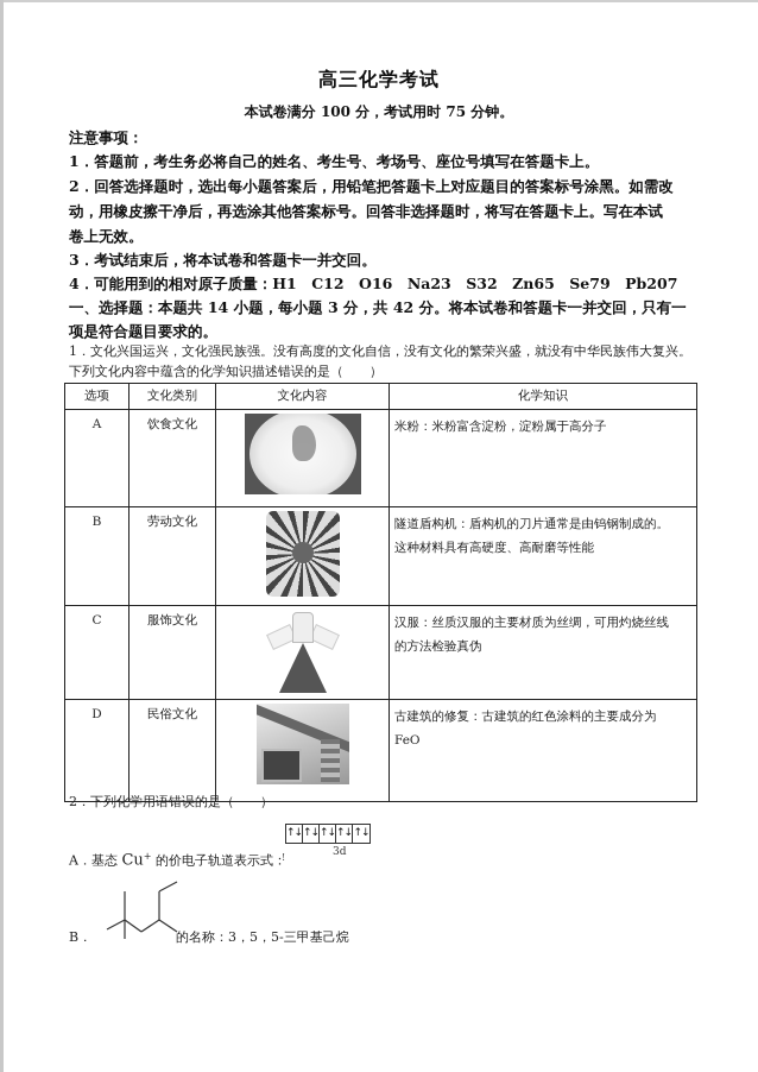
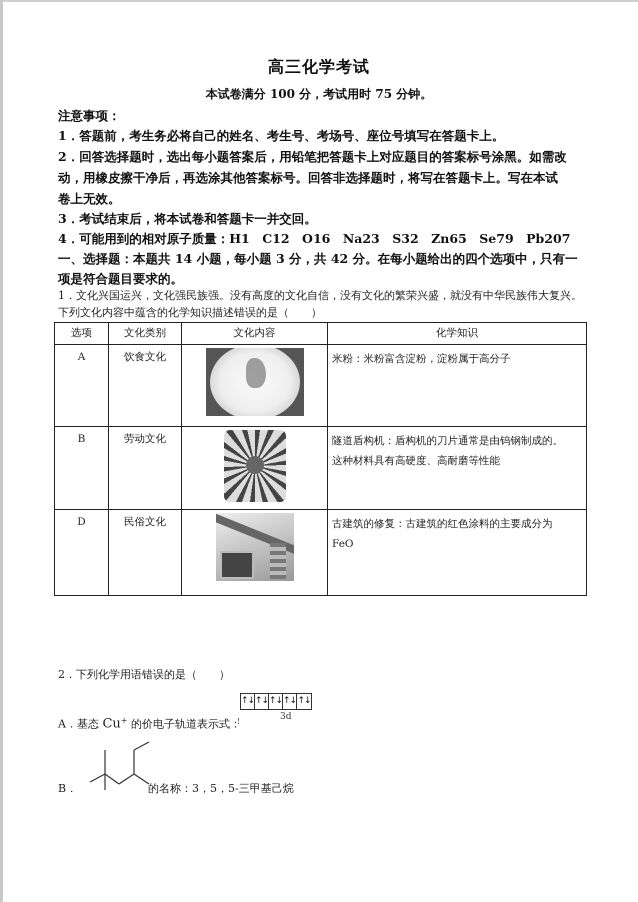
  高三化学考试
  本试卷满分 100 分，考试用时 75 分钟。
  注意事项：
  1．答题前，考生务必将自己的姓名、考生号、考场号、座位号填写在答题卡上。
  2．回答选择题时，选出每小题答案后，用铅笔把答题卡上对应题目的答案标号涂黑。如需改
  动，用橡皮擦干净后，再选涂其他答案标号。回答非选择题时，将写在答题卡上。写在本试
  卷上无效。
  3．考试结束后，将本试卷和答题卡一并交回。
  4．可能用到的相对原子质量：H1 C12 O16 Na23 S32 Zn65 Se79 Pb207
- 一、选择题：本题共 14 小题，每小题 3 分，共 42 分。将本试卷和答题卡一并交回，只有一
+ 一、选择题：本题共 14 小题，每小题 3 分，共 42 分。在每小题给出的四个选项中，只有一
  项是符合题目要求的。
  1．文化兴国运兴，文化强民族强。没有高度的文化自信，没有文化的繁荣兴盛，就没有中华民族伟大复兴。
  下列文化内容中蕴含的化学知识描述错误的是（ ）
  选项	文化类别	文化内容	化学知识
  A	饮食文化		米粉：米粉富含淀粉，淀粉属于高分子
  B	劳动文化		隧道盾构机：盾构机的刀片通常是由钨钢制成的。 这种材料具有高硬度、高耐磨等性能
- C	服饰文化		汉服：丝质汉服的主要材质为丝绸，可用灼烧丝线 的方法检验真伪
  D	民俗文化		古建筑的修复：古建筑的红色涂料的主要成分为 FeO
  2．下列化学用语错误的是（ ）
  A．基态 Cu+ 的价电子轨道表示式：
  !
  ↑↓
  ↑↓
  ↑↓
  ↑↓
  ↑↓
  3d
  B．
  的名称：3，5，5-三甲基己烷
